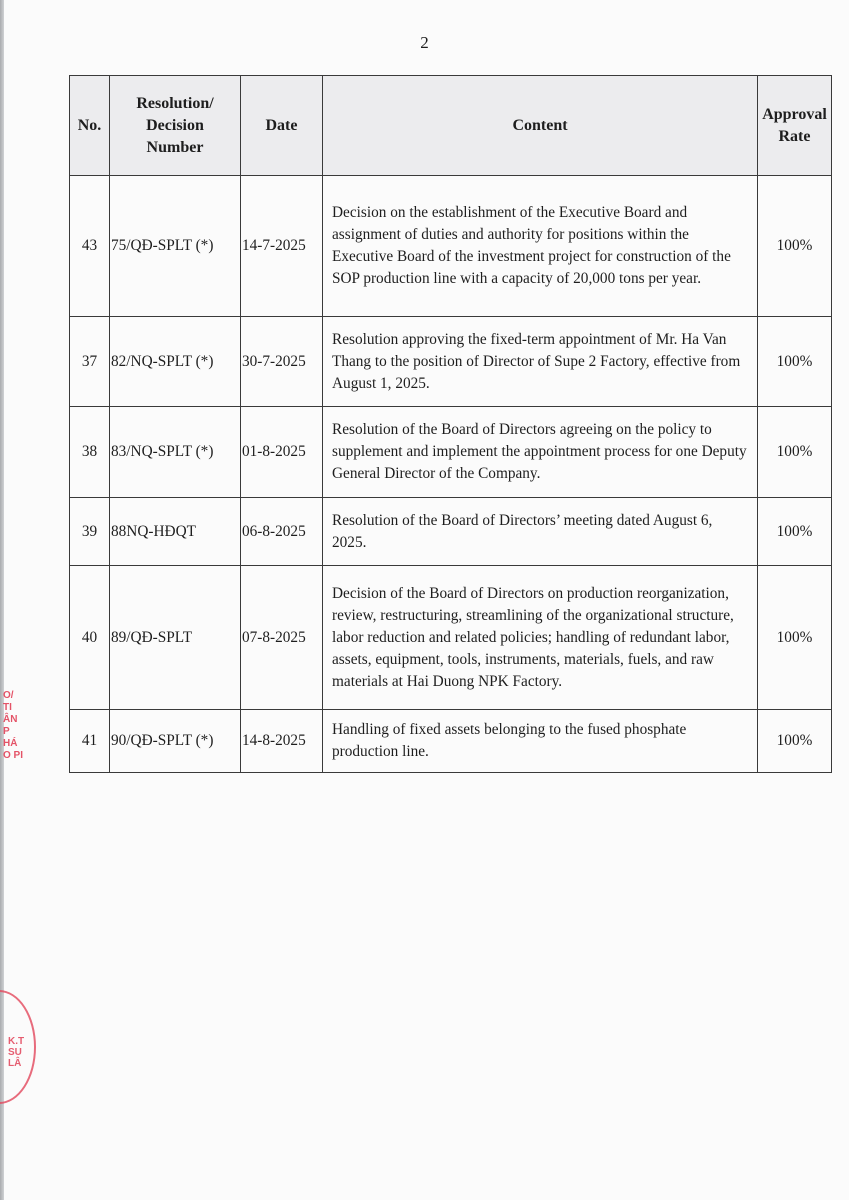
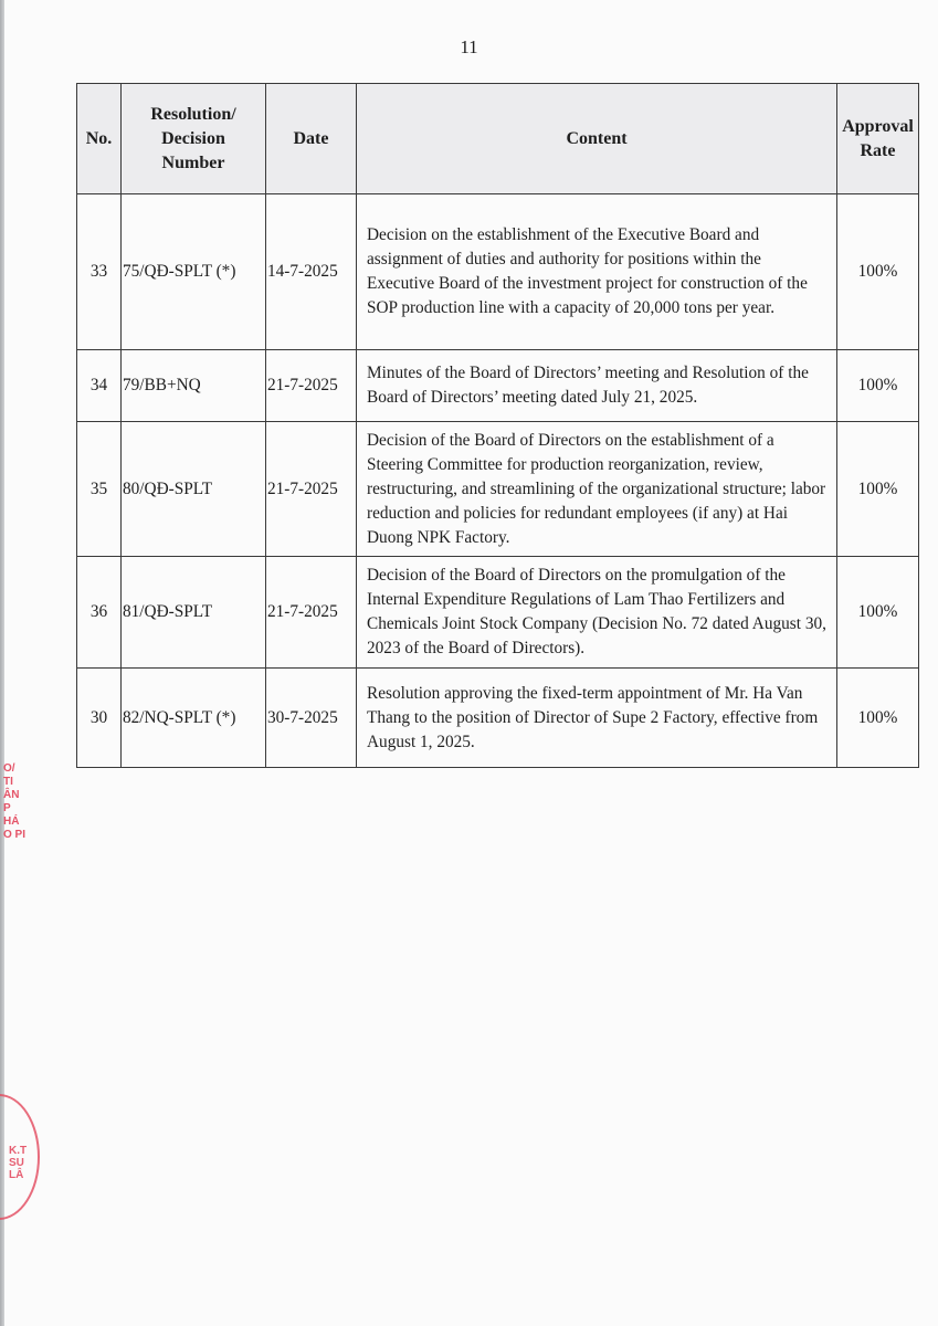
- 2
+ 11
  No.	Resolution/ Decision Number	Date	Content	Approval Rate
- 43	75/QĐ-SPLT (*)	14-7-2025	Decision on the establishment of the Executive Board and assignment of duties and authority for positions within the Executive Board of the investment project for construction of the SOP production line with a capacity of 20,000 tons per year.	100%
+ 33	75/QĐ-SPLT (*)	14-7-2025	Decision on the establishment of the Executive Board and assignment of duties and authority for positions within the Executive Board of the investment project for construction of the SOP production line with a capacity of 20,000 tons per year.	100%
+ 34	79/BB+NQ	21-7-2025	Minutes of the Board of Directors’ meeting and Resolution of the Board of Directors’ meeting dated July 21, 2025.	100%
+ 35	80/QĐ-SPLT	21-7-2025	Decision of the Board of Directors on the establishment of a Steering Committee for production reorganization, review, restructuring, and streamlining of the organizational structure; labor reduction and policies for redundant employees (if any) at Hai Duong NPK Factory.	100%
+ 36	81/QĐ-SPLT	21-7-2025	Decision of the Board of Directors on the promulgation of the Internal Expenditure Regulations of Lam Thao Fertilizers and Chemicals Joint Stock Company (Decision No. 72 dated August 30, 2023 of the Board of Directors).	100%
- 37	82/NQ-SPLT (*)	30-7-2025	Resolution approving the fixed-term appointment of Mr. Ha Van Thang to the position of Director of Supe 2 Factory, effective from August 1, 2025.	100%
+ 30	82/NQ-SPLT (*)	30-7-2025	Resolution approving the fixed-term appointment of Mr. Ha Van Thang to the position of Director of Supe 2 Factory, effective from August 1, 2025.	100%
- 38	83/NQ-SPLT (*)	01-8-2025	Resolution of the Board of Directors agreeing on the policy to supplement and implement the appointment process for one Deputy General Director of the Company.	100%
- 39	88NQ-HĐQT	06-8-2025	Resolution of the Board of Directors’ meeting dated August 6, 2025.	100%
- 40	89/QĐ-SPLT	07-8-2025	Decision of the Board of Directors on production reorganization, review, restructuring, streamlining of the organizational structure, labor reduction and related policies; handling of redundant labor, assets, equipment, tools, instruments, materials, fuels, and raw materials at Hai Duong NPK Factory.	100%
- 41	90/QĐ-SPLT (*)	14-8-2025	Handling of fixed assets belonging to the fused phosphate production line.	100%
  O/ TI ÂN P HÁ O PI
  K.T SU LÂ
